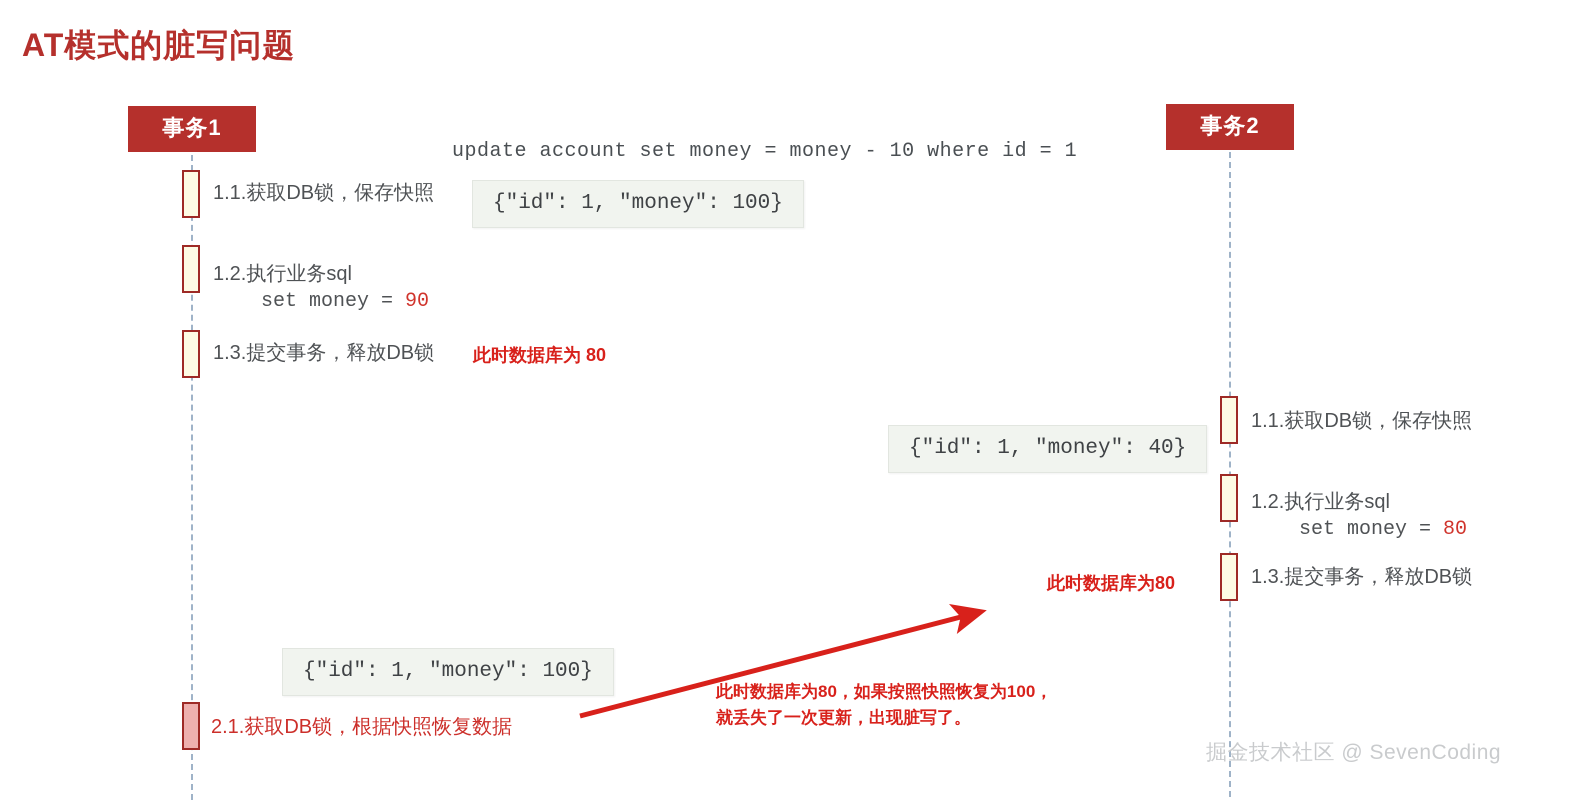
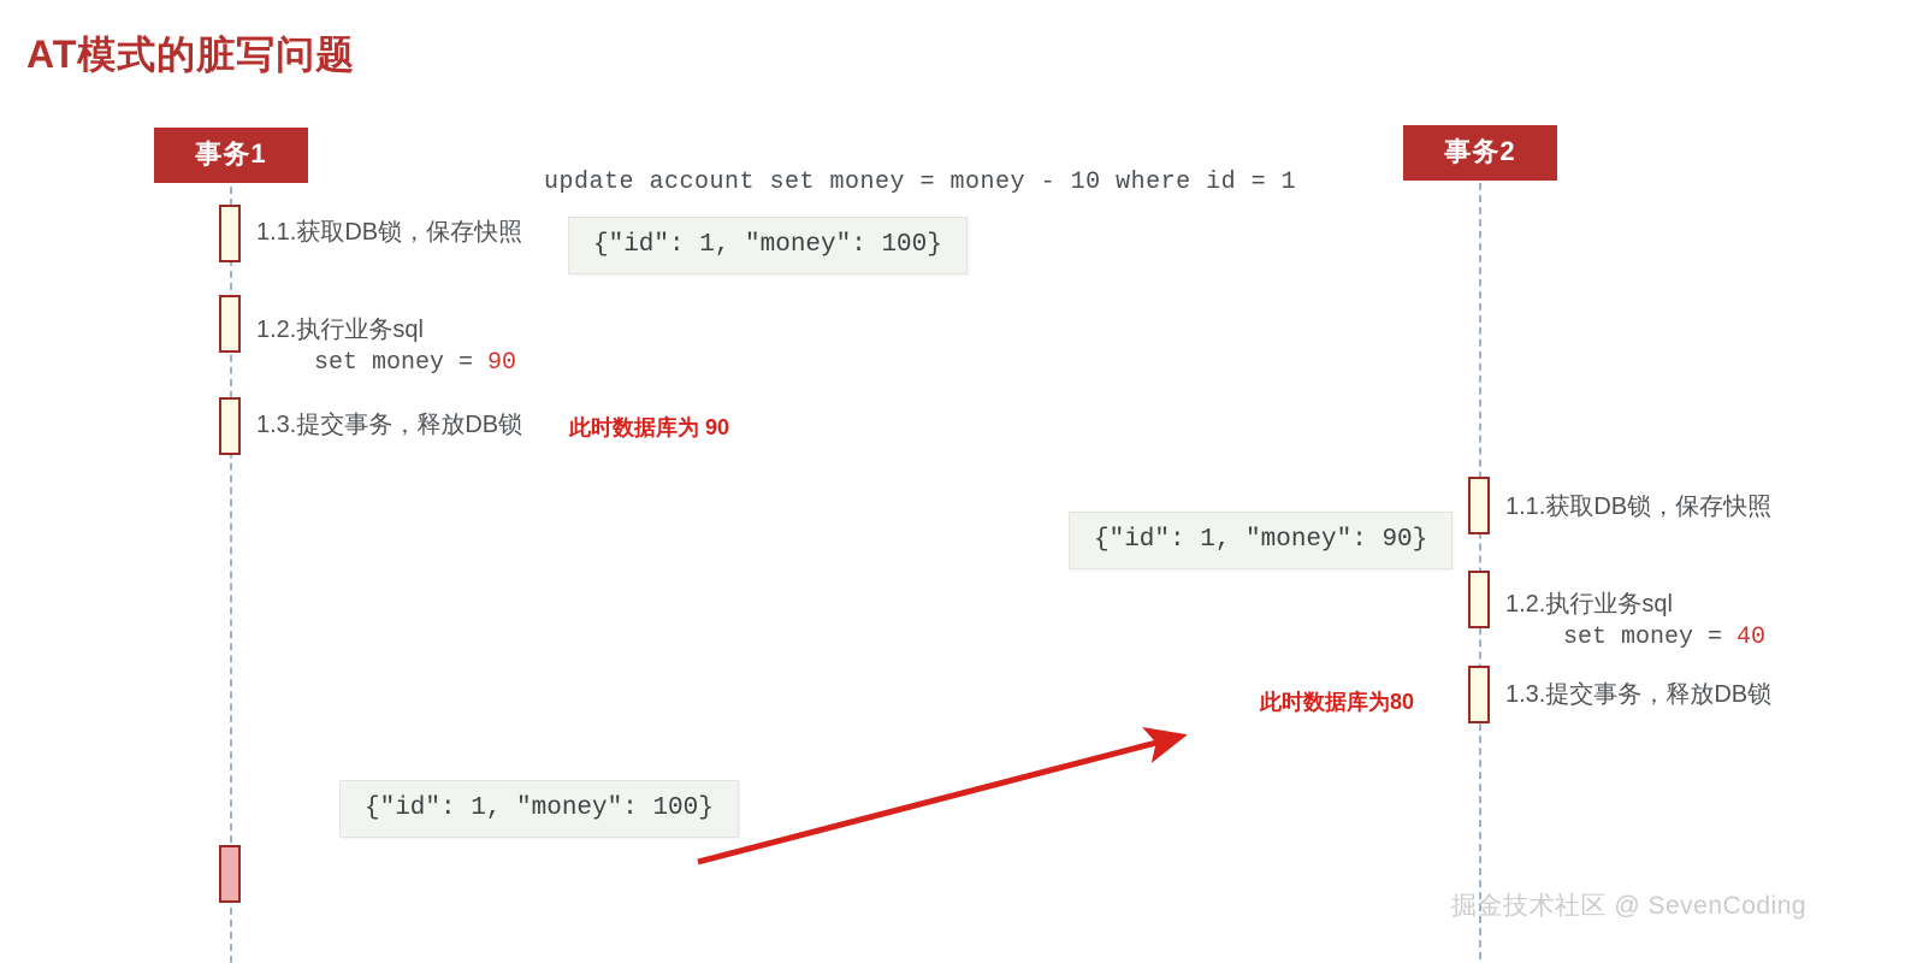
  AT模式的脏写问题
  update account set money = money - 10 where id = 1
  事务1
  事务2
  1.1.获取DB锁，保存快照
  1.2.执行业务sql
  set money = 90
  1.3.提交事务，释放DB锁
- 2.1.获取DB锁，根据快照恢复数据
  1.1.获取DB锁，保存快照
  1.2.执行业务sql
- set money = 80
+ set money = 40
  1.3.提交事务，释放DB锁
  {"id": 1, "money": 100}
- {"id": 1, "money": 40}
+ {"id": 1, "money": 90}
  {"id": 1, "money": 100}
- 此时数据库为 80
+ 此时数据库为 90
  此时数据库为80
- 此时数据库为80，如果按照快照恢复为100，
- 就丢失了一次更新，出现脏写了。
  掘金技术社区 @ SevenCoding
